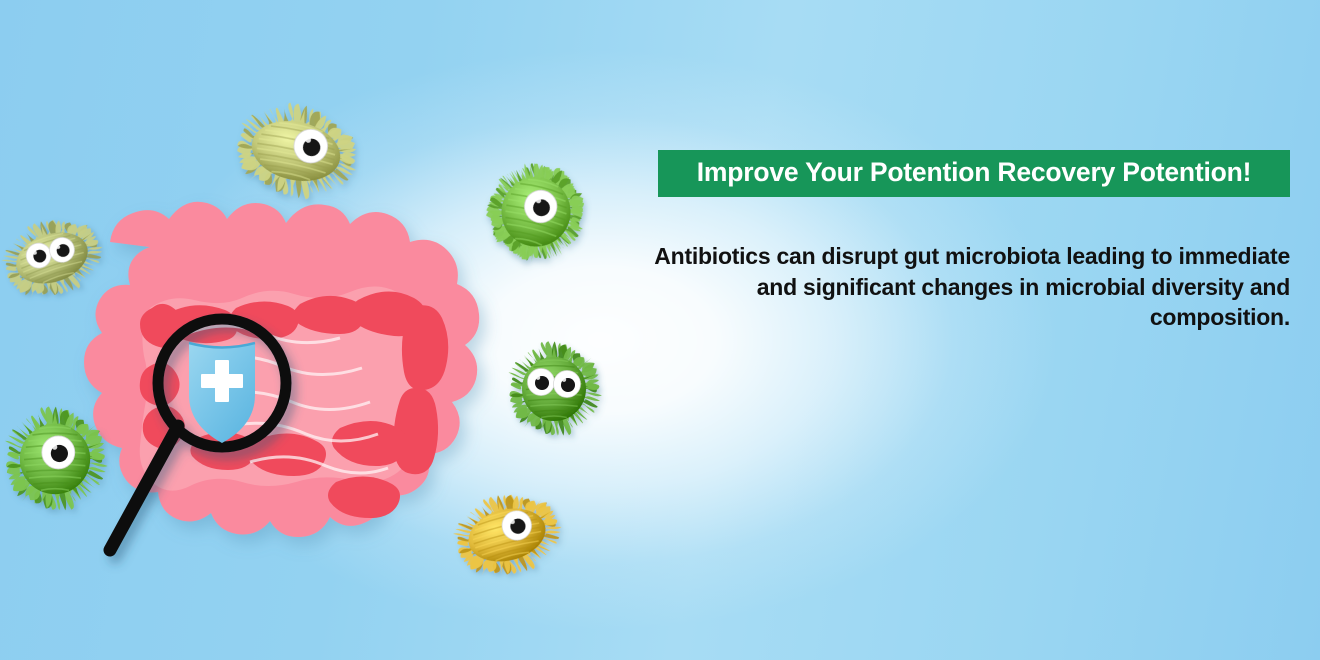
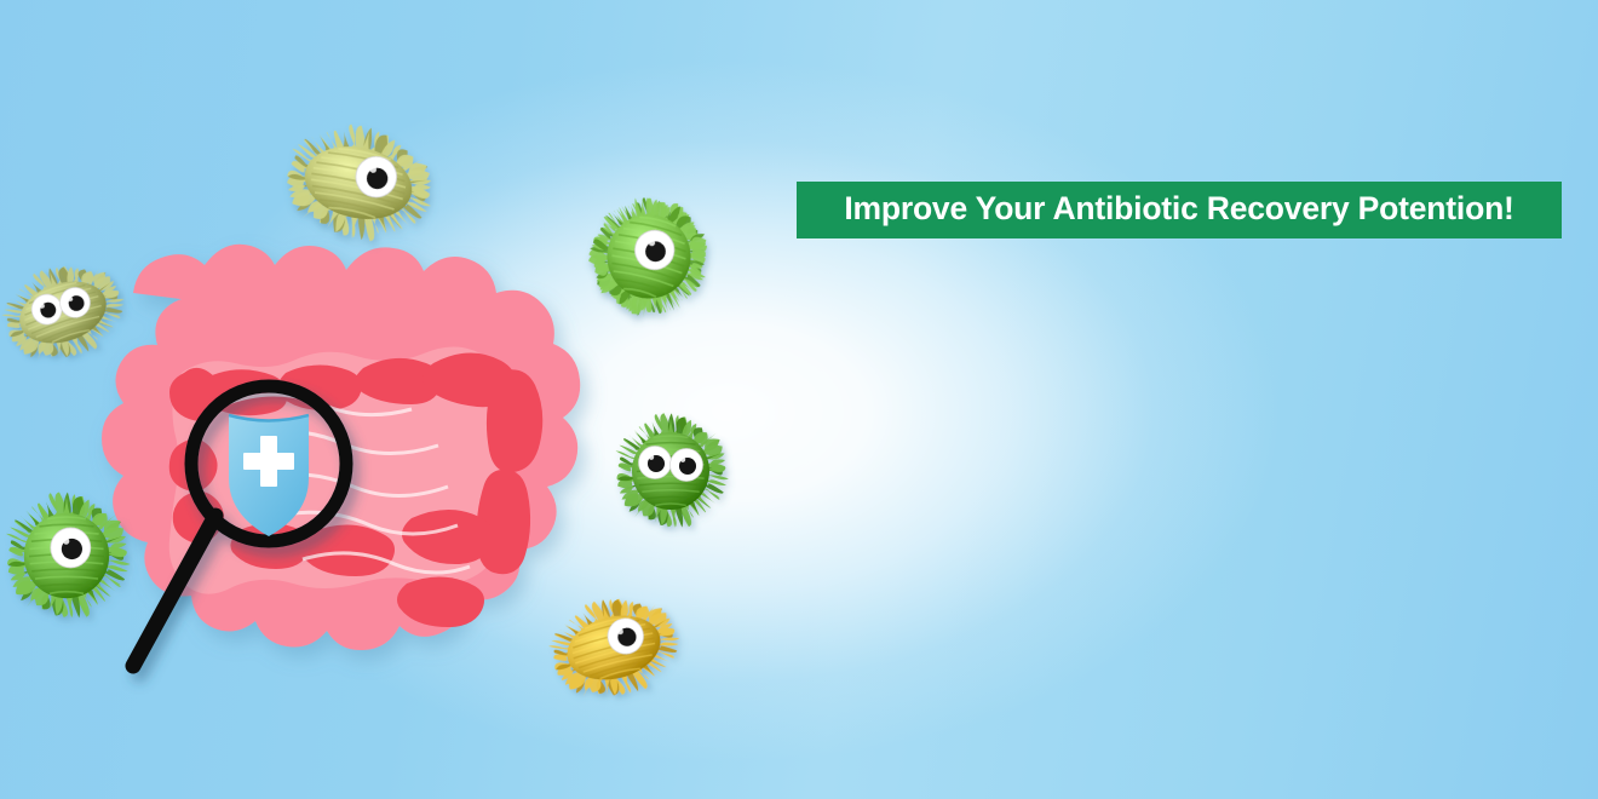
- Improve Your Potention Recovery Potention!
+ Improve Your Antibiotic Recovery Potention!
- Antibiotics can disrupt gut microbiota leading to immediate and significant changes in microbial diversity and composition.
